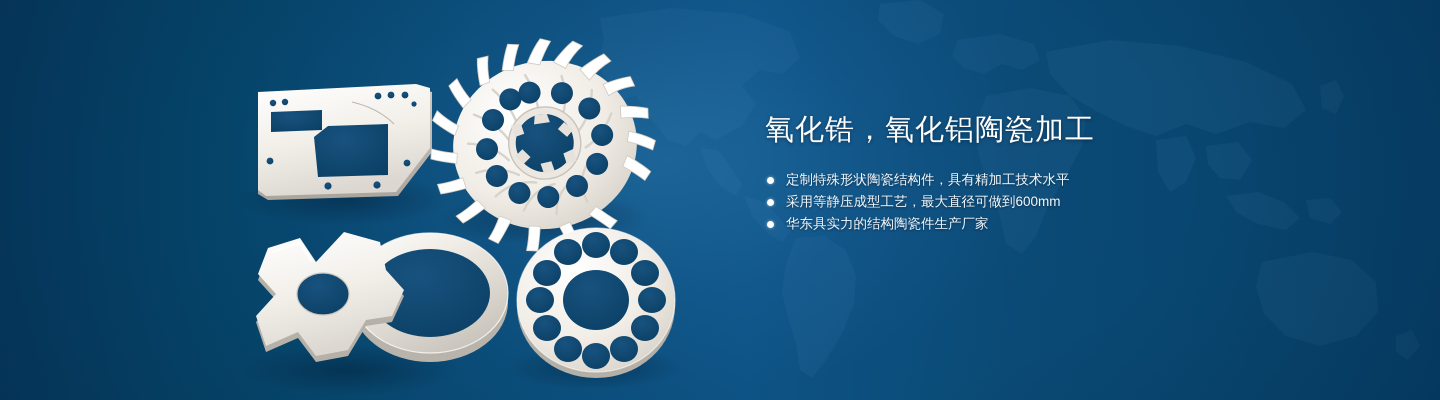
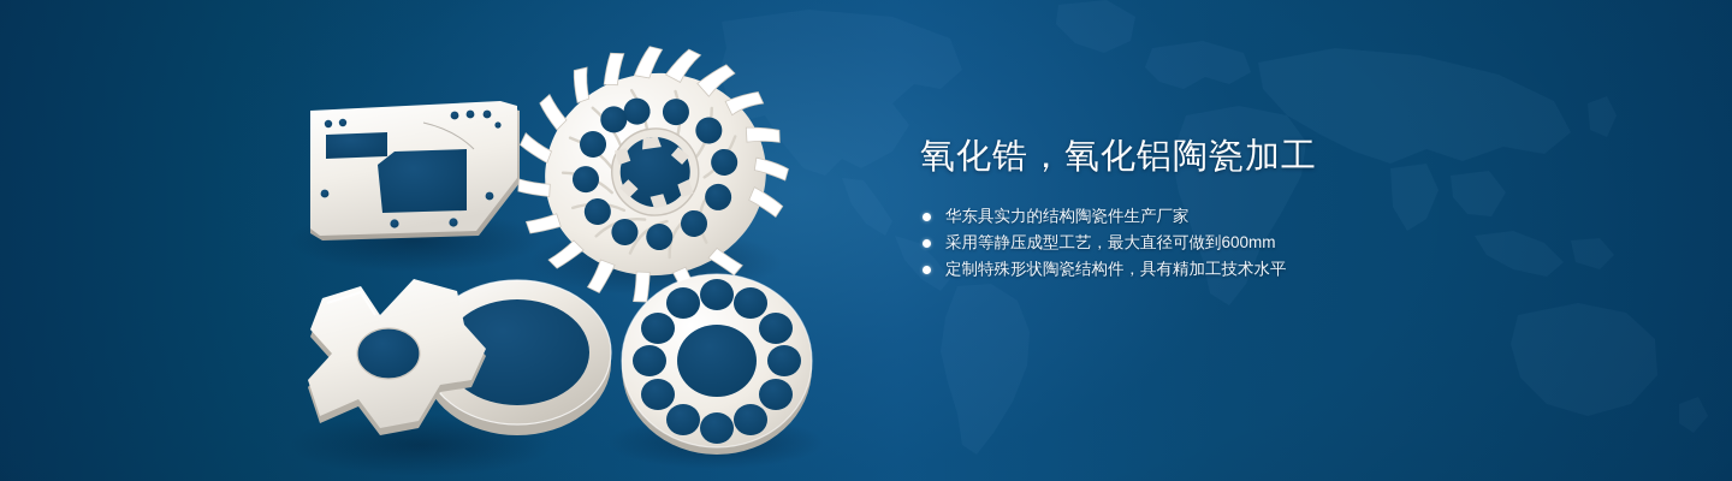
  氧化锆，氧化铝陶瓷加工
- 定制特殊形状陶瓷结构件，具有精加工技术水平
+ 华东具实力的结构陶瓷件生产厂家
  采用等静压成型工艺，最大直径可做到600mm
- 华东具实力的结构陶瓷件生产厂家
+ 定制特殊形状陶瓷结构件，具有精加工技术水平
